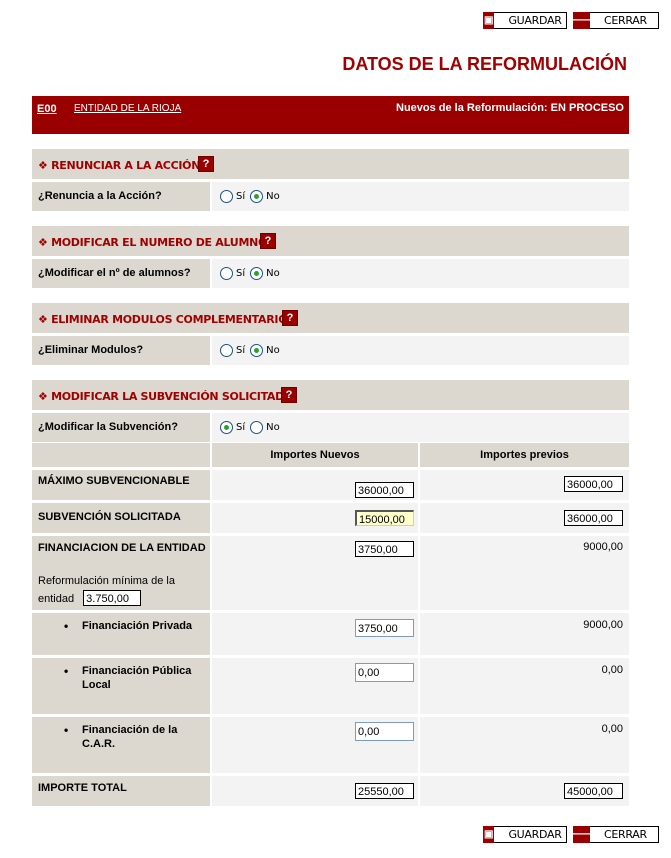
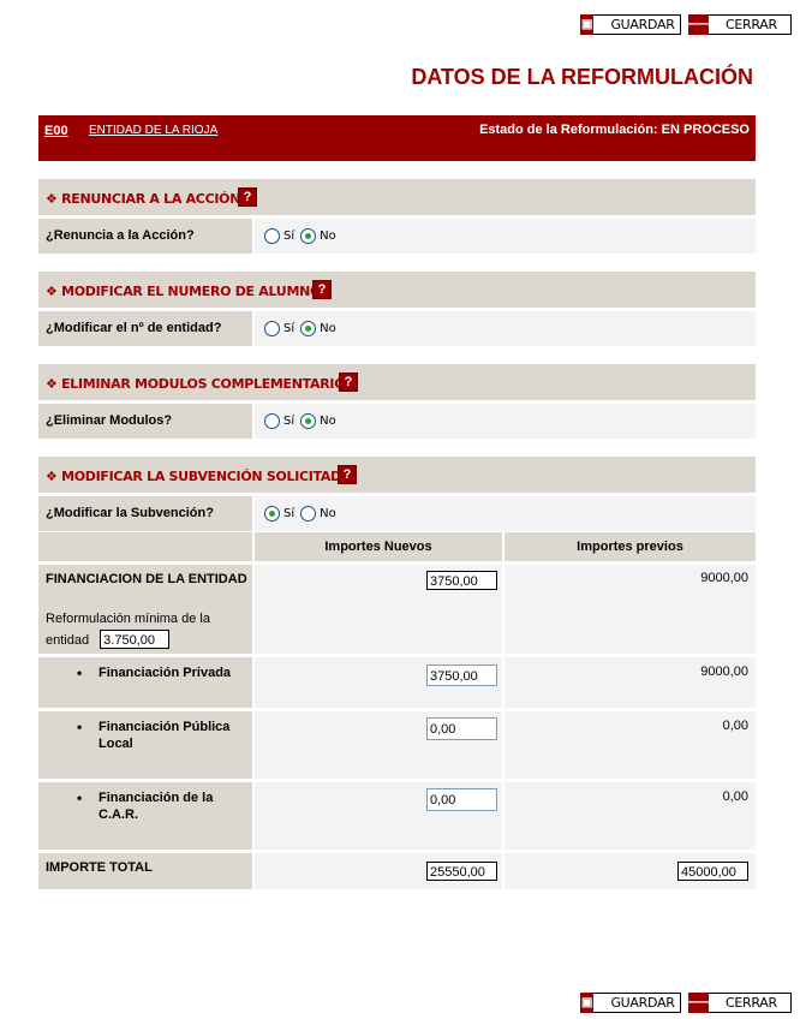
  ▣
  GUARDAR
  🡐
  CERRAR
  DATOS DE LA REFORMULACIÓN
  E00
  ENTIDAD DE LA RIOJA
- Nuevos de la Reformulación: EN PROCESO
+ Estado de la Reformulación: EN PROCESO
  ❖ RENUNCIAR A LA ACCIÓN
  ?
  ¿Renuncia a la Acción?
  Sí
  No
  ❖ MODIFICAR EL NUMERO DE ALUMN
  ?
- ¿Modificar el nº de alumnos?
+ ¿Modificar el nº de entidad?
  Sí
  No
  ❖ ELIMINAR MODULOS COMPLEMENTARI
  ?
  ¿Eliminar Modulos?
  Sí
  No
  ❖ MODIFICAR LA SUBVENCIÓN SOLICITAD
  ?
  ¿Modificar la Subvención?
  Sí
  No
  	Importes Nuevos	Importes previos
- MÁXIMO SUBVENCIONABLE	36000,00	36000,00
- SUBVENCIÓN SOLICITADA	15000,00	36000,00
  FINANCIACION DE LA ENTIDAD Reformulación mínima de la entidad 3.750,00	3750,00	9000,00
  • Financiación Privada	3750,00	9000,00
  • Financiación Pública Local	0,00	0,00
  • Financiación de la C.A.R.	0,00	0,00
  IMPORTE TOTAL	25550,00	45000,00
  ▣
  GUARDAR
  🡐
  CERRAR
